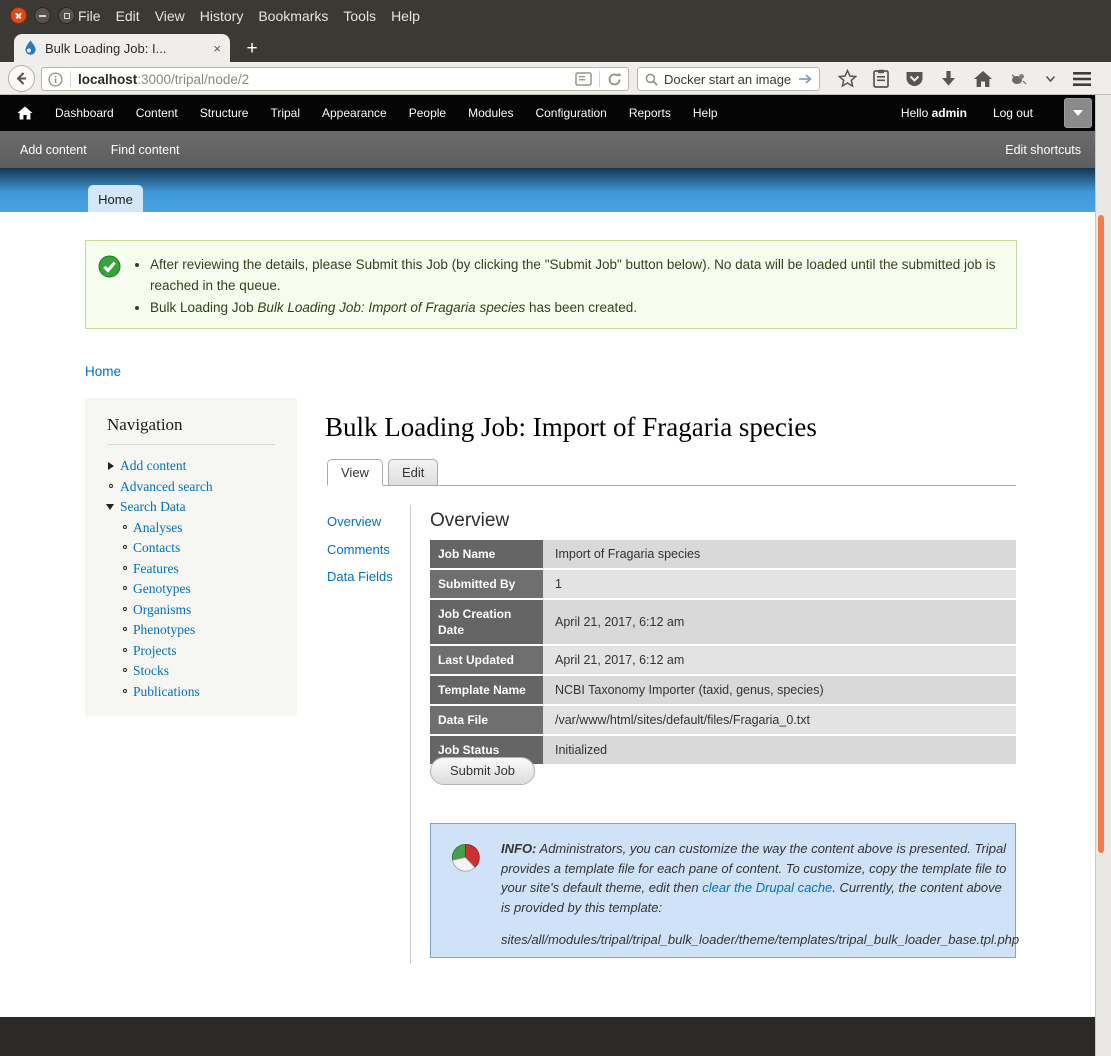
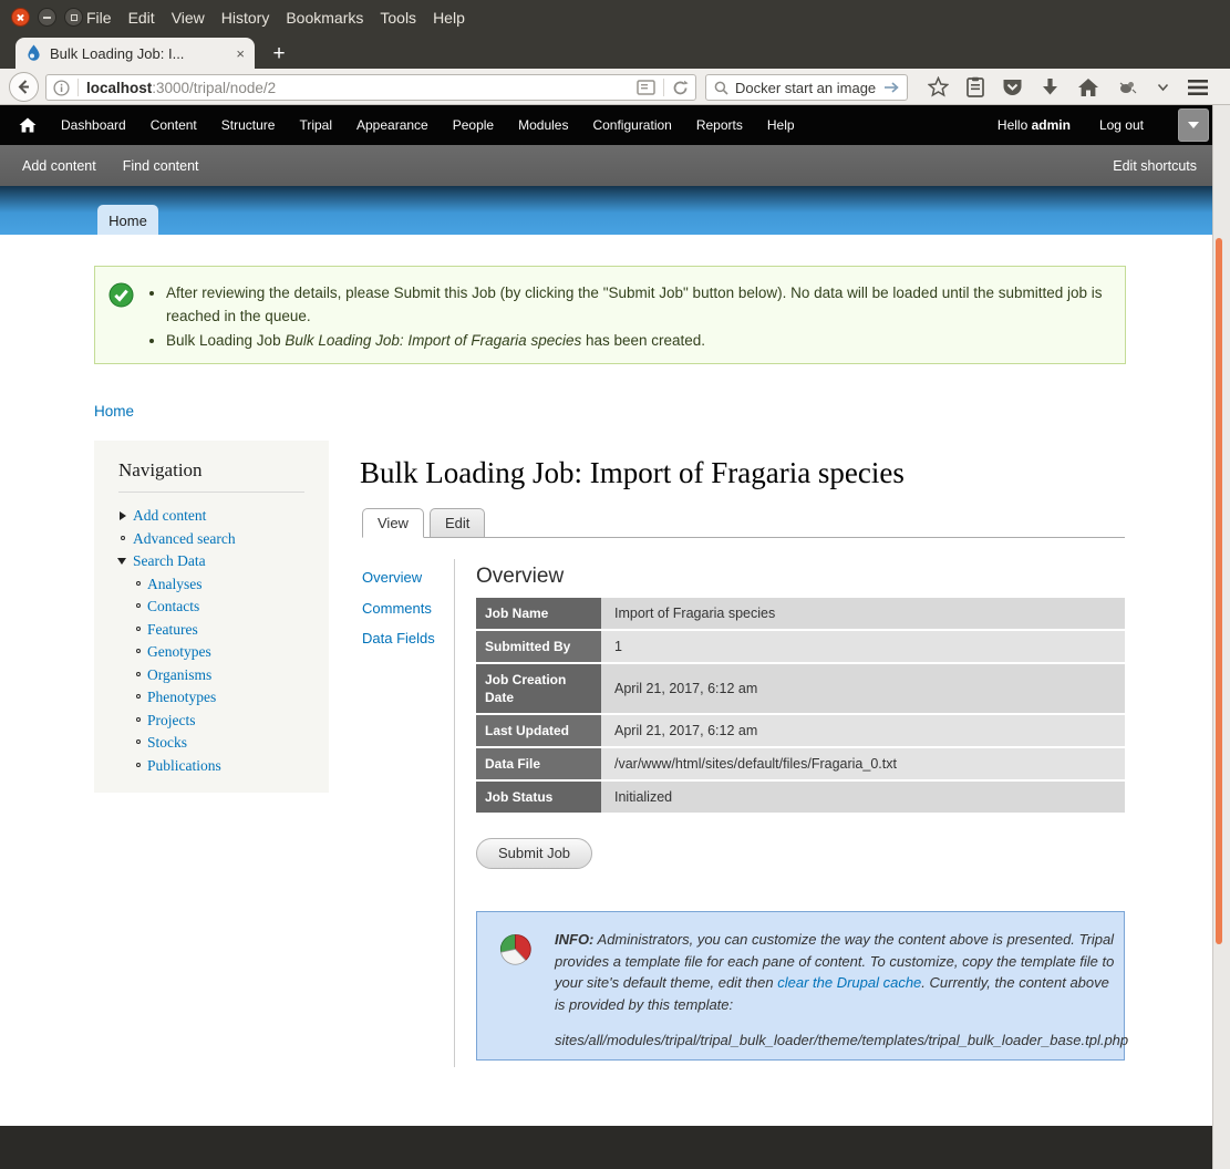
  File
  Edit
  View
  History
  Bookmarks
  Tools
  Help
  Bulk Loading Job: I...
  ×
  +
  localhost:3000/tripal/node/2
  Docker start an image
  Dashboard
  Content
  Structure
  Tripal
  Appearance
  People
  Modules
  Configuration
  Reports
  Help
  Hello admin
  Log out
  Add content
  Find content
  Edit shortcuts
  Home
  After reviewing the details, please Submit this Job (by clicking the "Submit Job" button below). No data will be loaded until the submitted job is reached in the queue.
  Bulk Loading Job Bulk Loading Job: Import of Fragaria species has been created.
  Home
  Navigation
  Add content
  Advanced search
  Search Data
  Analyses
  Contacts
  Features
  Genotypes
  Organisms
  Phenotypes
  Projects
  Stocks
  Publications
  Bulk Loading Job: Import of Fragaria species
  View
  Edit
  Overview
  Comments
  Data Fields
  Overview
  Job Name
  Import of Fragaria species
  Submitted By
  1
  Job Creation Date
  April 21, 2017, 6:12 am
  Last Updated
  April 21, 2017, 6:12 am
- Template Name
- NCBI Taxonomy Importer (taxid, genus, species)
  Data File
  /var/www/html/sites/default/files/Fragaria_0.txt
  Job Status
  Initialized
  Submit Job
  INFO: Administrators, you can customize the way the content above is presented. Tripal provides a template file for each pane of content. To customize, copy the template file to your site's default theme, edit then clear the Drupal cache. Currently, the content above is provided by this template:
  sites/all/modules/tripal/tripal_bulk_loader/theme/templates/tripal_bulk_loader_base.tpl.php
